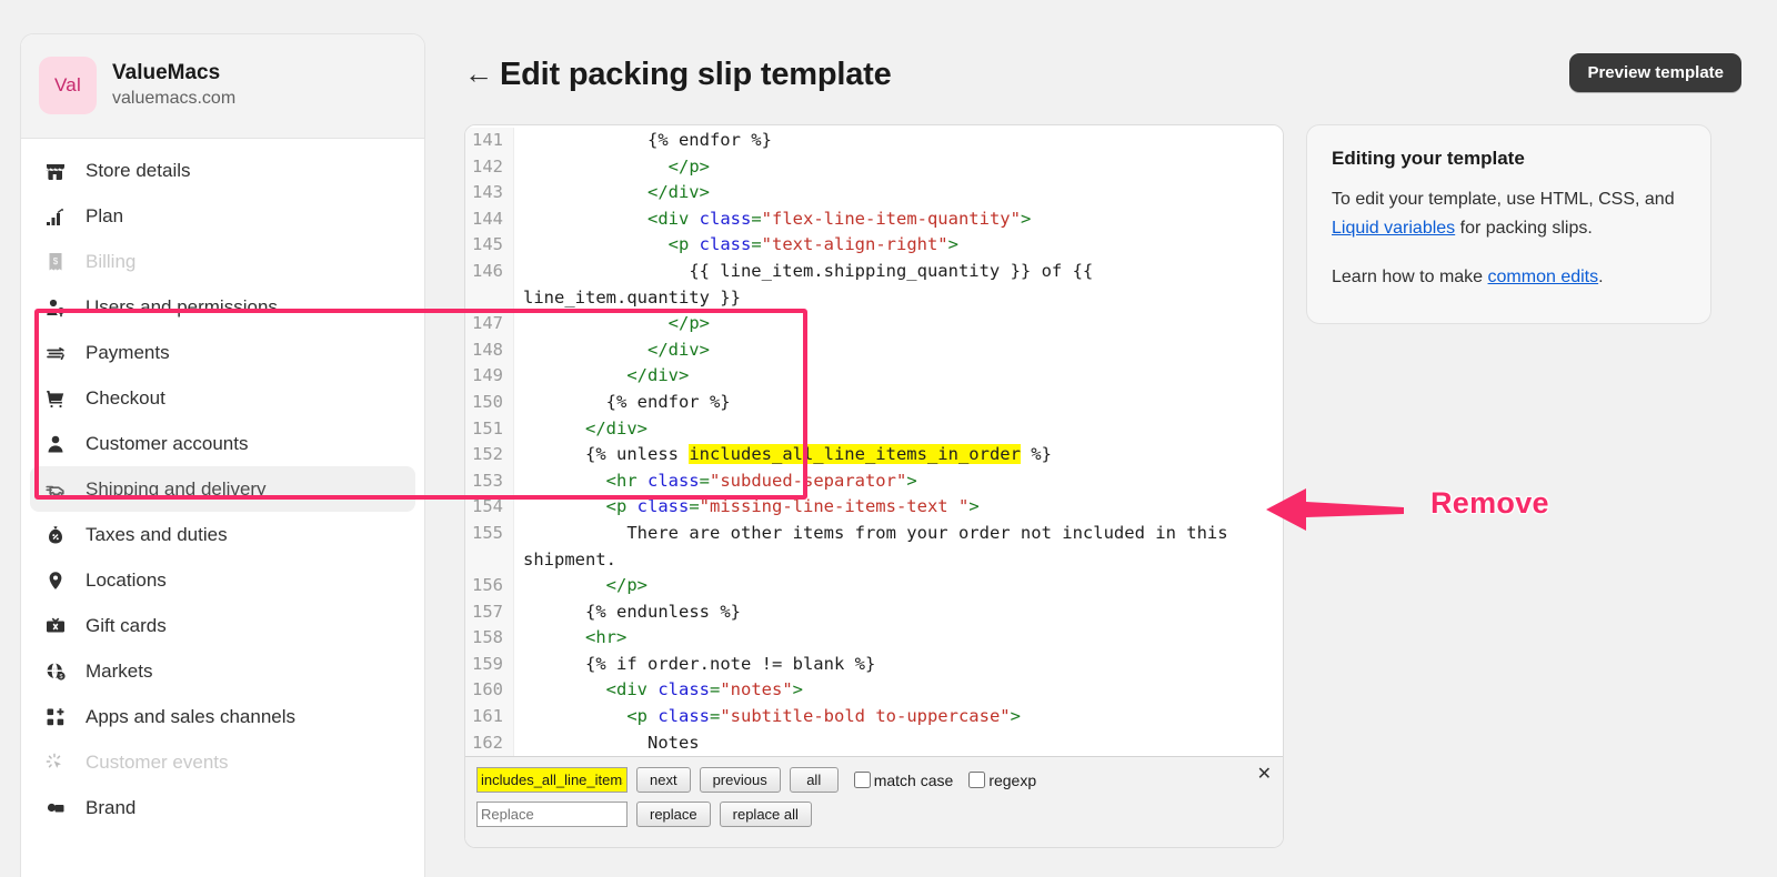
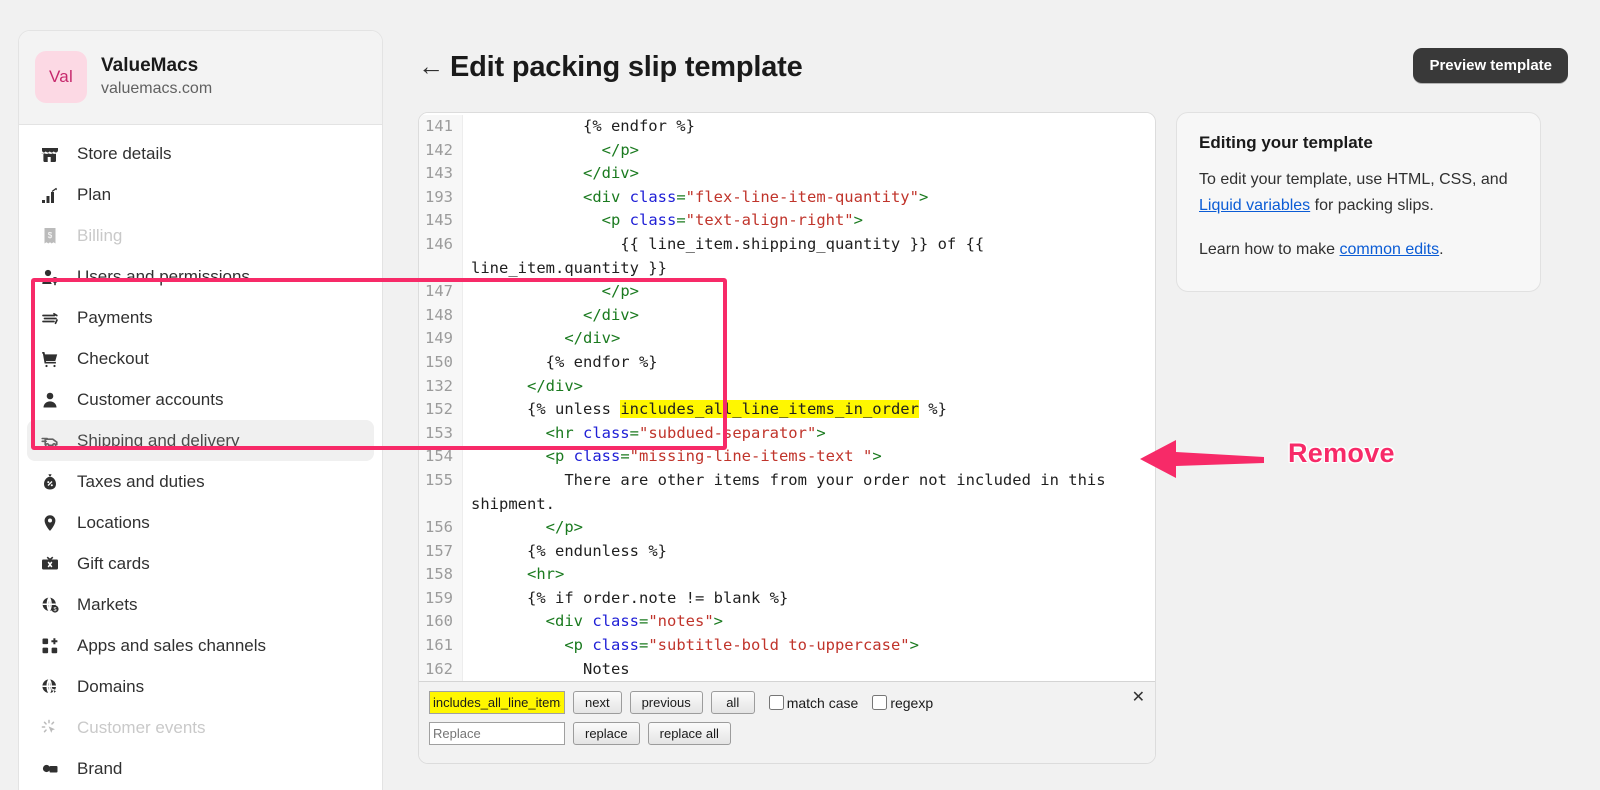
  Val
  ValueMacs
  valuemacs.com
  Store details
  Plan
  $
  Billing
  Users and permissions
  Payments
  Checkout
  Customer accounts
  Shipping and delivery
  Taxes and duties
  Locations
  Gift cards
  Markets
  Apps and sales channels
+ Domains
  Customer events
  Brand
  ←
  Edit packing slip template
  Preview template
  141
  {% endfor %}
  142
  </p>
  143
  </div>
- 144
+ 193
  <div class="flex-line-item-quantity">
  145
  <p class="text-align-right">
  146
  {{ line_item.shipping_quantity }} of {{ line_item.quantity }}
  147
  </p>
  148
  </div>
  149
  </div>
  150
  {% endfor %}
- 151
+ 132
  </div>
  152
  {% unless includes_all_line_items_in_order %}
  153
  <hr class="subdued-separator">
  154
  <p class="missing-line-items-text ">
  155
  There are other items from your order not included in this shipment.
  156
  </p>
  157
  {% endunless %}
  158
  <hr>
  159
  {% if order.note != blank %}
  160
  <div class="notes">
  161
  <p class="subtitle-bold to-uppercase">
  162
  Notes
  includes_all_line_item
  next
  previous
  all
  match case
  regexp
  Replace
  replace
  replace all
  ✕
  Editing your template
  To edit your template, use HTML, CSS, and Liquid variables for packing slips.
  Learn how to make common edits.
  Remove
